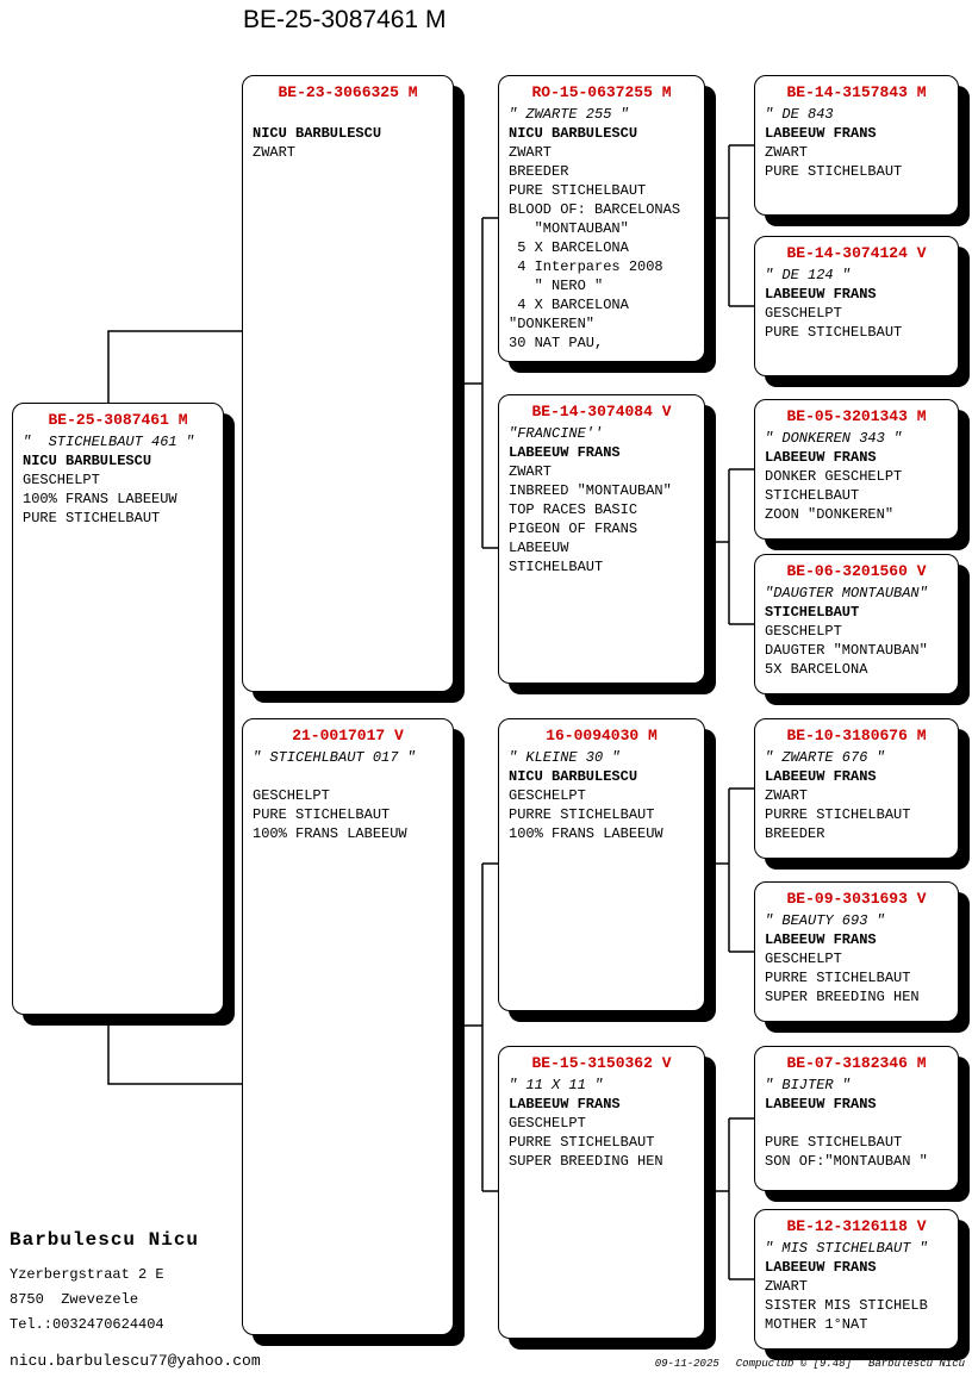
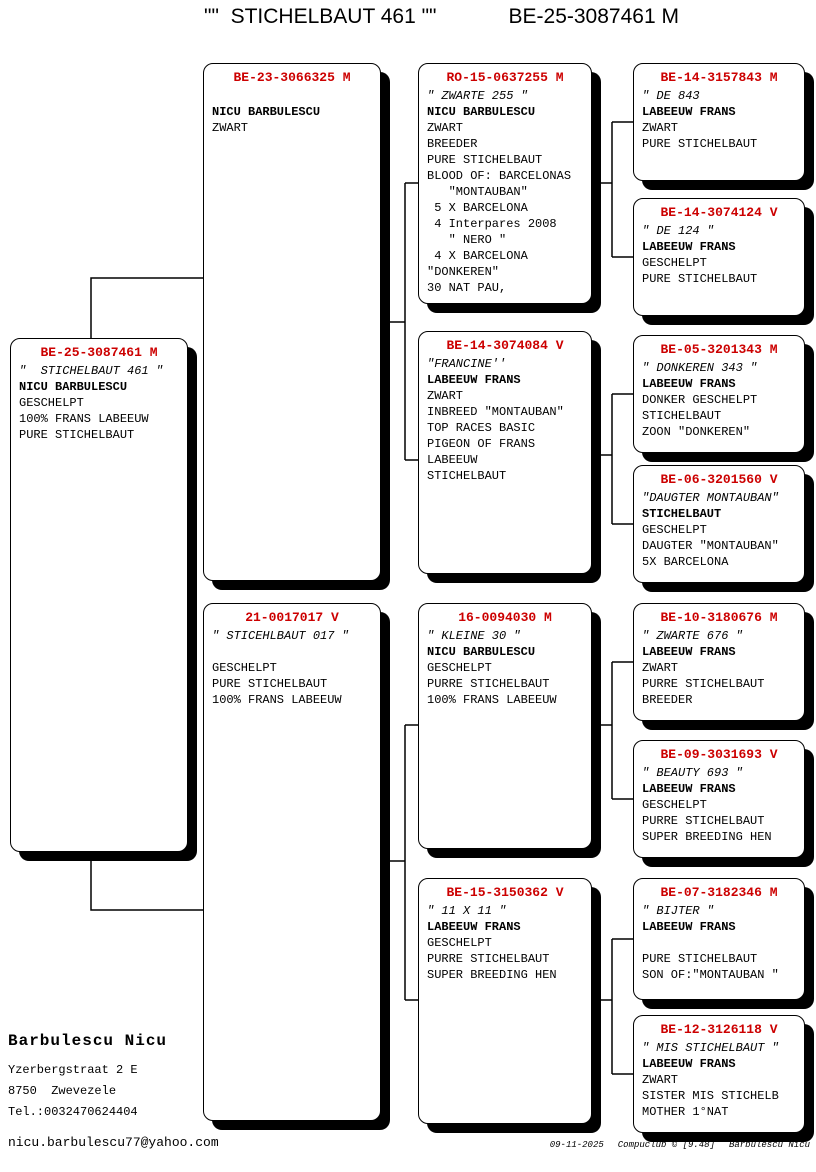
+ "" STICHELBAUT 461 ""
  BE-25-3087461 M
  BE-25-3087461 M
  " STICHELBAUT 461 "
  NICU BARBULESCU
  GESCHELPT
  100% FRANS LABEEUW
  PURE STICHELBAUT
  BE-23-3066325 M
  NICU BARBULESCU
  ZWART
  21-0017017 V
  " STICEHLBAUT 017 "
  GESCHELPT
  PURE STICHELBAUT
  100% FRANS LABEEUW
  RO-15-0637255 M
  " ZWARTE 255 "
  NICU BARBULESCU
  ZWART
  BREEDER
  PURE STICHELBAUT
  BLOOD OF: BARCELONAS
  "MONTAUBAN"
  5 X BARCELONA
  4 Interpares 2008
  " NERO "
  4 X BARCELONA
  "DONKEREN"
  30 NAT PAU,
  BE-14-3074084 V
  "FRANCINE''
  LABEEUW FRANS
  ZWART
  INBREED "MONTAUBAN"
  TOP RACES BASIC
  PIGEON OF FRANS
  LABEEUW
  STICHELBAUT
  16-0094030 M
  " KLEINE 30 "
  NICU BARBULESCU
  GESCHELPT
  PURRE STICHELBAUT
  100% FRANS LABEEUW
  BE-15-3150362 V
  " 11 X 11 "
  LABEEUW FRANS
  GESCHELPT
  PURRE STICHELBAUT
  SUPER BREEDING HEN
  BE-14-3157843 M
  " DE 843
  LABEEUW FRANS
  ZWART
  PURE STICHELBAUT
  BE-14-3074124 V
  " DE 124 "
  LABEEUW FRANS
  GESCHELPT
  PURE STICHELBAUT
  BE-05-3201343 M
  " DONKEREN 343 "
  LABEEUW FRANS
  DONKER GESCHELPT
  STICHELBAUT
  ZOON "DONKEREN"
  BE-06-3201560 V
  "DAUGTER MONTAUBAN"
  STICHELBAUT
  GESCHELPT
  DAUGTER "MONTAUBAN"
  5X BARCELONA
  BE-10-3180676 M
  " ZWARTE 676 "
  LABEEUW FRANS
  ZWART
  PURRE STICHELBAUT
  BREEDER
  BE-09-3031693 V
  " BEAUTY 693 "
  LABEEUW FRANS
  GESCHELPT
  PURRE STICHELBAUT
  SUPER BREEDING HEN
  BE-07-3182346 M
  " BIJTER "
  LABEEUW FRANS
  PURE STICHELBAUT
  SON OF:"MONTAUBAN "
  BE-12-3126118 V
  " MIS STICHELBAUT "
  LABEEUW FRANS
  ZWART
  SISTER MIS STICHELB
  MOTHER 1°NAT
  Barbulescu Nicu
  Yzerbergstraat 2 E
  8750 Zwevezele
  Tel.:0032470624404
  nicu.barbulescu77@yahoo.com
  09-11-2025
  Compuclub © [9.48]
  Barbulescu Nicu
